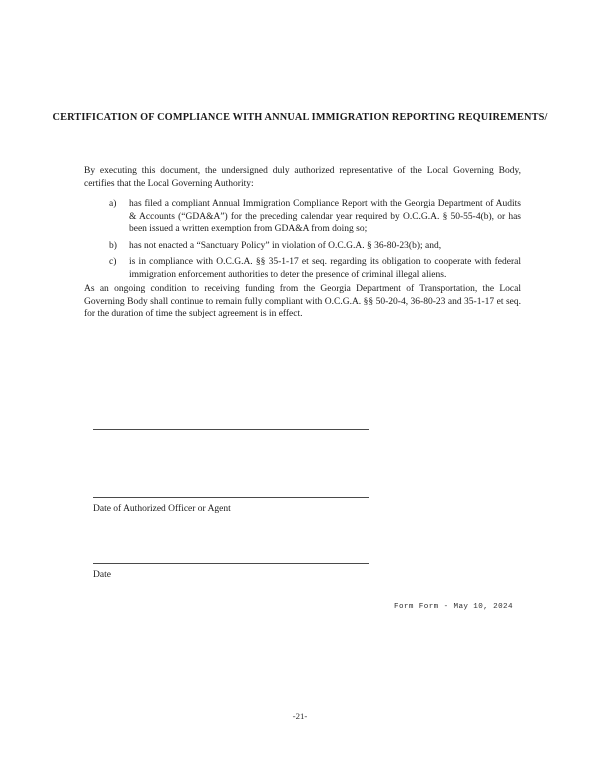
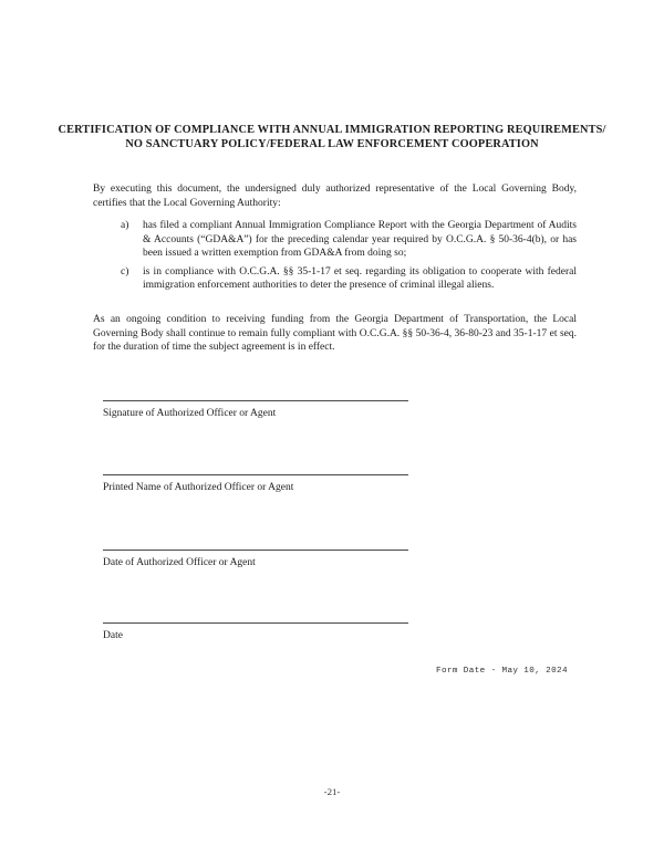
  CERTIFICATION OF COMPLIANCE WITH ANNUAL IMMIGRATION REPORTING REQUIREMENTS/
+ NO SANCTUARY POLICY/FEDERAL LAW ENFORCEMENT COOPERATION
  By executing this document, the undersigned duly authorized representative of the Local Governing Body, certifies that the Local Governing Authority:
  a)
- has filed a compliant Annual Immigration Compliance Report with the Georgia Department of Audits & Accounts (“GDA&A”) for the preceding calendar year required by O.C.G.A. § 50-55-4(b), or has been issued a written exemption from GDA&A from doing so;
+ has filed a compliant Annual Immigration Compliance Report with the Georgia Department of Audits & Accounts (“GDA&A”) for the preceding calendar year required by O.C.G.A. § 50-36-4(b), or has been issued a written exemption from GDA&A from doing so;
- b)
- has not enacted a “Sanctuary Policy” in violation of O.C.G.A. § 36-80-23(b); and,
  c)
  is in compliance with O.C.G.A. §§ 35-1-17 et seq. regarding its obligation to cooperate with federal immigration enforcement authorities to deter the presence of criminal illegal aliens.
- As an ongoing condition to receiving funding from the Georgia Department of Transportation, the Local Governing Body shall continue to remain fully compliant with O.C.G.A. §§ 50-20-4, 36-80-23 and 35-1-17 et seq. for the duration of time the subject agreement is in effect.
+ As an ongoing condition to receiving funding from the Georgia Department of Transportation, the Local Governing Body shall continue to remain fully compliant with O.C.G.A. §§ 50-36-4, 36-80-23 and 35-1-17 et seq. for the duration of time the subject agreement is in effect.
+ Signature of Authorized Officer or Agent
+ Printed Name of Authorized Officer or Agent
  Date of Authorized Officer or Agent
  Date
- Form Form - May 10, 2024
+ Form Date - May 10, 2024
  -21-
